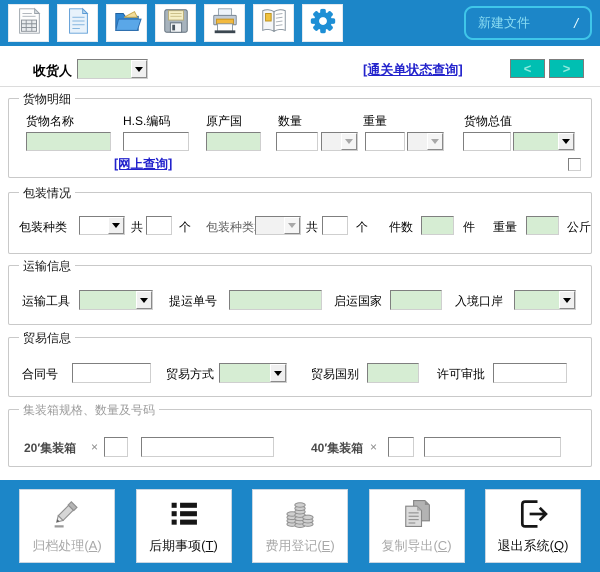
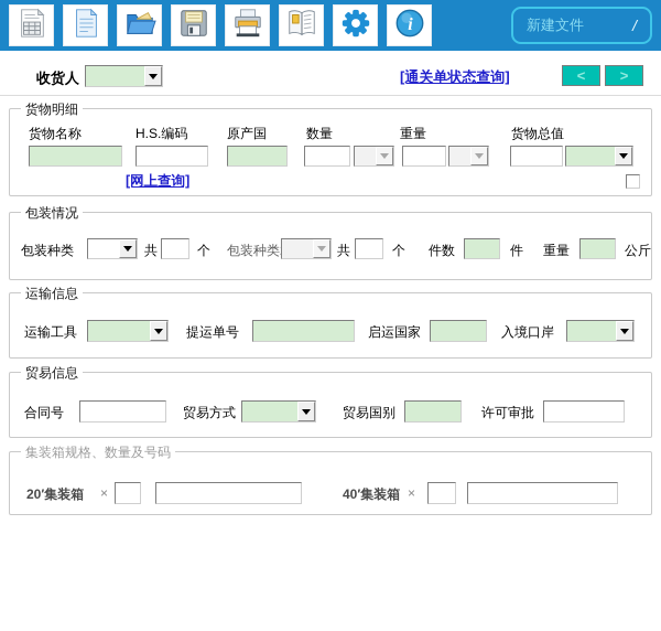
+ i
  新建文件
  /
  收货人
  [通关单状态查询]
  <
  >
  货物明细
  货物名称
  H.S.编码
  原产国
  数量
  重量
  货物总值
  [网上查询]
  包装情况
  包装种类
  共
  个
  包装种类
  共
  个
  件数
  件
  重量
  公斤
  运输信息
  运输工具
  提运单号
  启运国家
  入境口岸
  贸易信息
  合同号
  贸易方式
  贸易国别
  许可审批
  集装箱规格、数量及号码
  20′集装箱
  ×
  40′集装箱
  ×
- 归档处理(A)
- 后期事项(T)
- 费用登记(E)
- 复制导出(C)
- 退出系统(Q)
